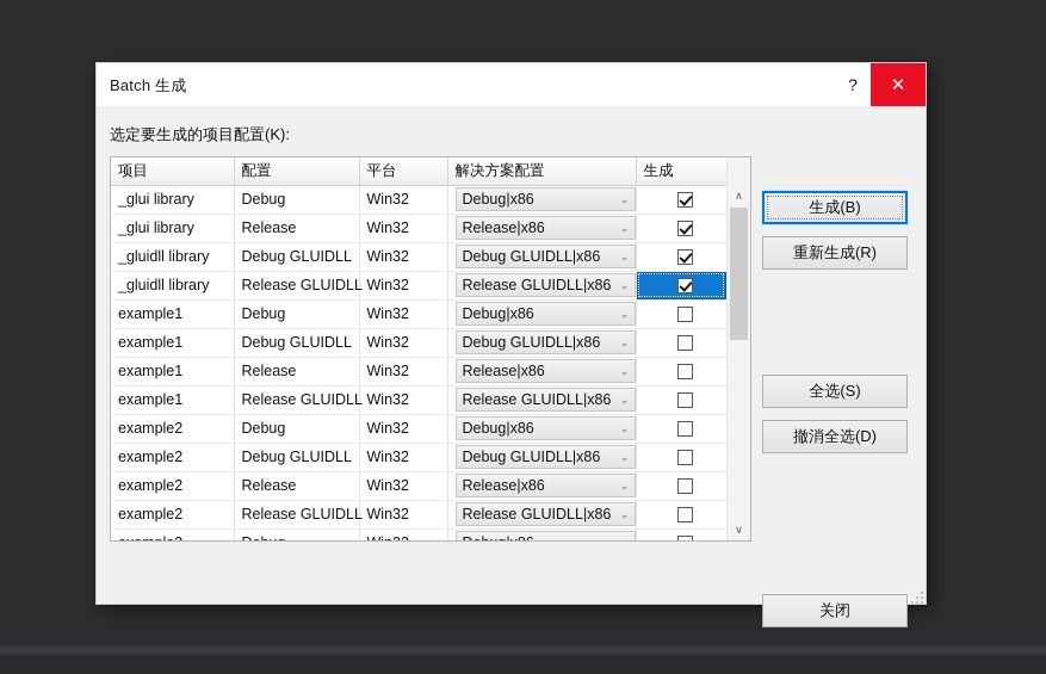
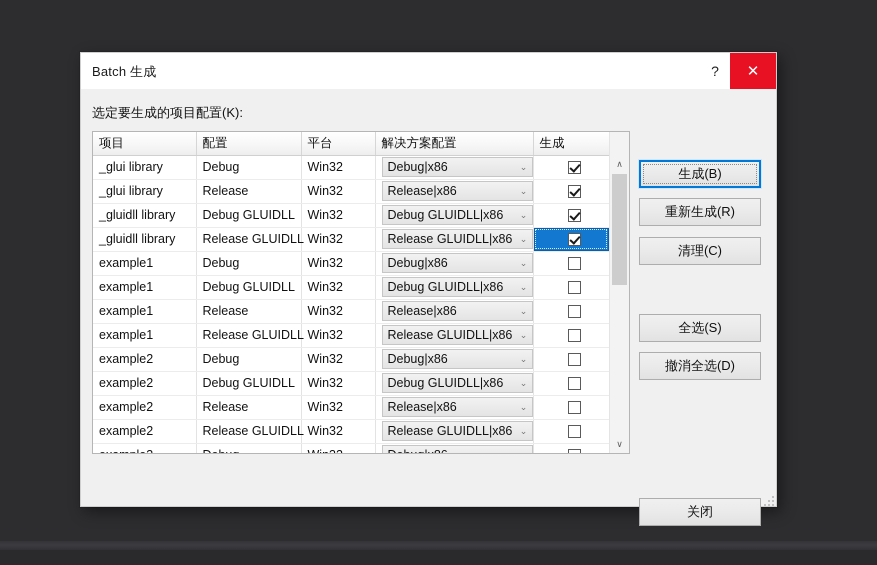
  Batch 生成
  ?
  ✕
  选定要生成的项目配置(K):
  项目	配置	平台	解决方案配置	生成
  _glui library	Debug	Win32	Debug|x86 ⌄
  _glui library	Release	Win32	Release|x86 ⌄
  _gluidll library	Debug GLUIDLL	Win32	Debug GLUIDLL|x86 ⌄
  _gluidll library	Release GLUIDLL	Win32	Release GLUIDLL|x86 ⌄
  example1	Debug	Win32	Debug|x86 ⌄
  example1	Debug GLUIDLL	Win32	Debug GLUIDLL|x86 ⌄
  example1	Release	Win32	Release|x86 ⌄
  example1	Release GLUIDLL	Win32	Release GLUIDLL|x86 ⌄
  example2	Debug	Win32	Debug|x86 ⌄
  example2	Debug GLUIDLL	Win32	Debug GLUIDLL|x86 ⌄
  example2	Release	Win32	Release|x86 ⌄
  example2	Release GLUIDLL	Win32	Release GLUIDLL|x86 ⌄
  ∧
  ∨
  生成(B)
  重新生成(R)
+ 清理(C)
  全选(S)
  撤消全选(D)
  关闭
